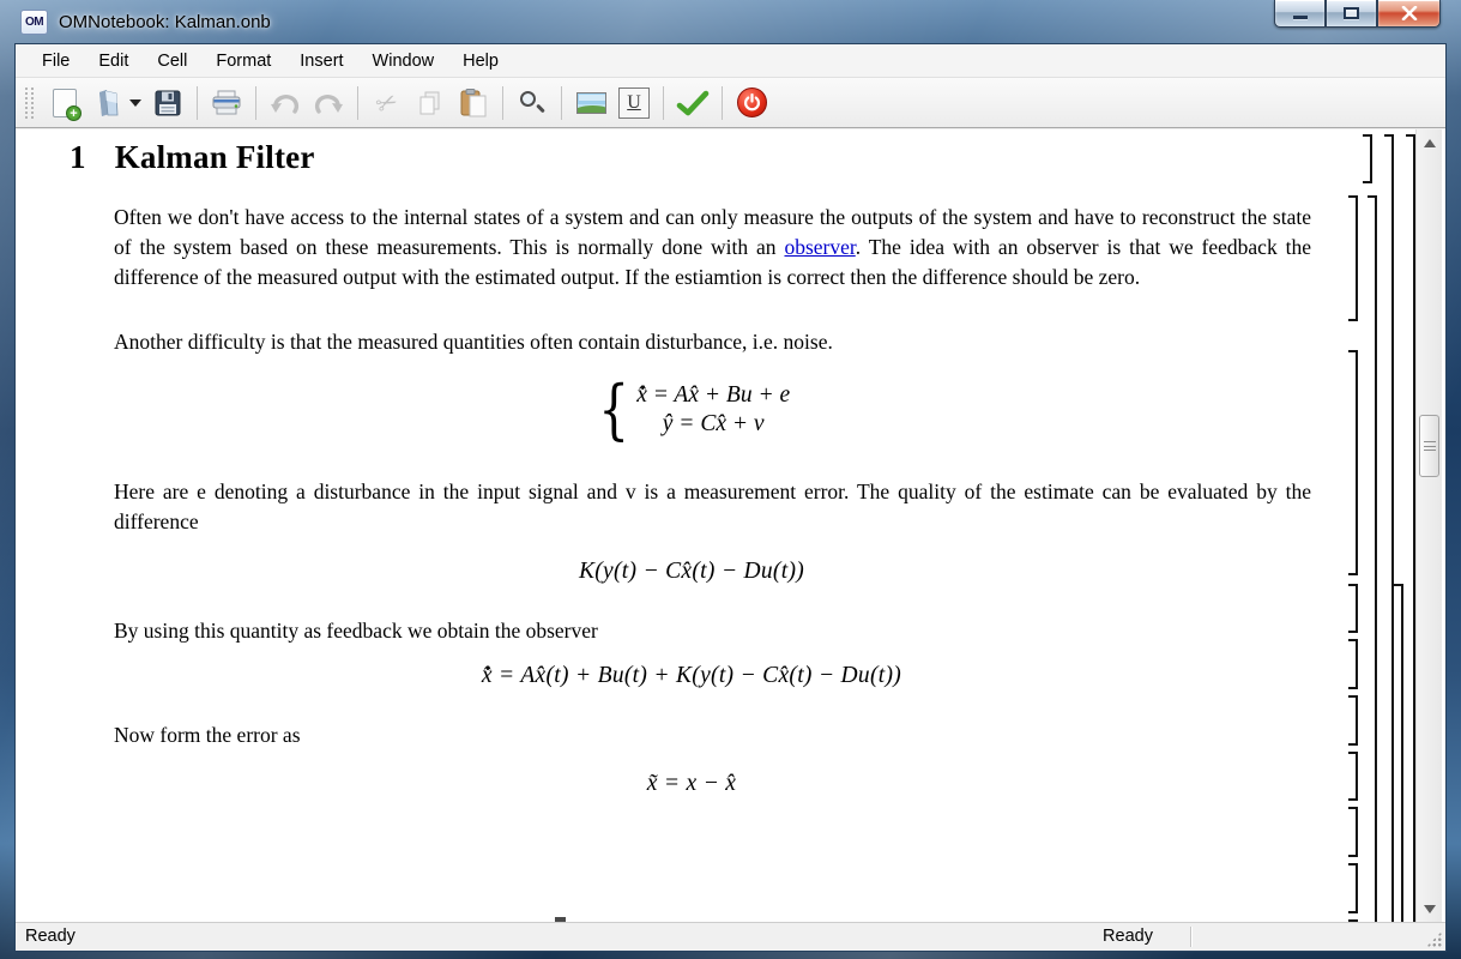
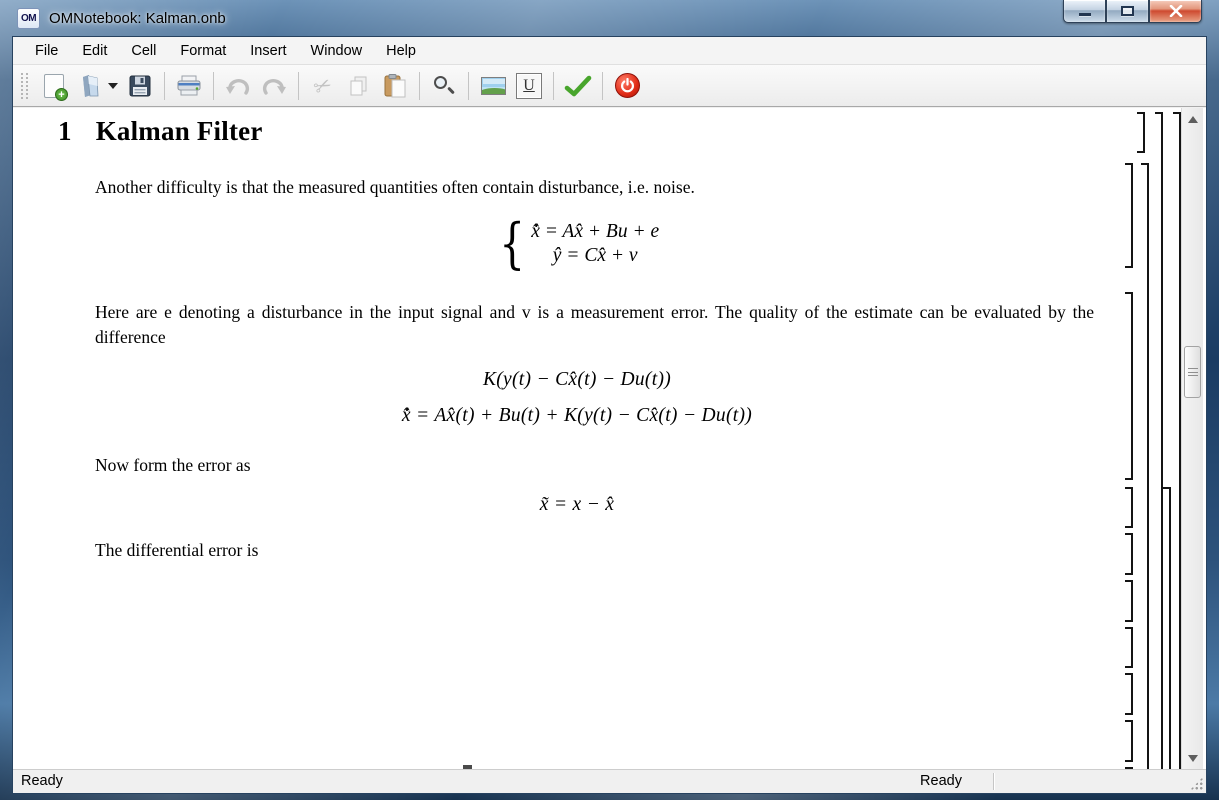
  OM
  OMNotebook: Kalman.onb
  File
  Edit
  Cell
  Format
  Insert
  Window
  Help
  +
  U
  1
  Kalman Filter
- Often we don't have access to the internal states of a system and can only measure the outputs of the system and have to reconstruct the state of the system based on these measurements. This is normally done with an observer. The idea with an observer is that we feedback the difference of the measured output with the estimated output. If the estiamtion is correct then the difference should be zero.
  Another difficulty is that the measured quantities often contain disturbance, i.e. noise.
  {
  x̂̇ = Ax̂ + Bu + e
  ŷ = Cx̂ + v
  Here are e denoting a disturbance in the input signal and v is a measurement error. The quality of the estimate can be evaluated by the difference
  K(y(t) − Cx̂(t) − Du(t))
- By using this quantity as feedback we obtain the observer
  x̂̇ = Ax̂(t) + Bu(t) + K(y(t) − Cx̂(t) − Du(t))
  Now form the error as
  x̃ = x − x̂
+ The differential error is
  Ready
  Ready
